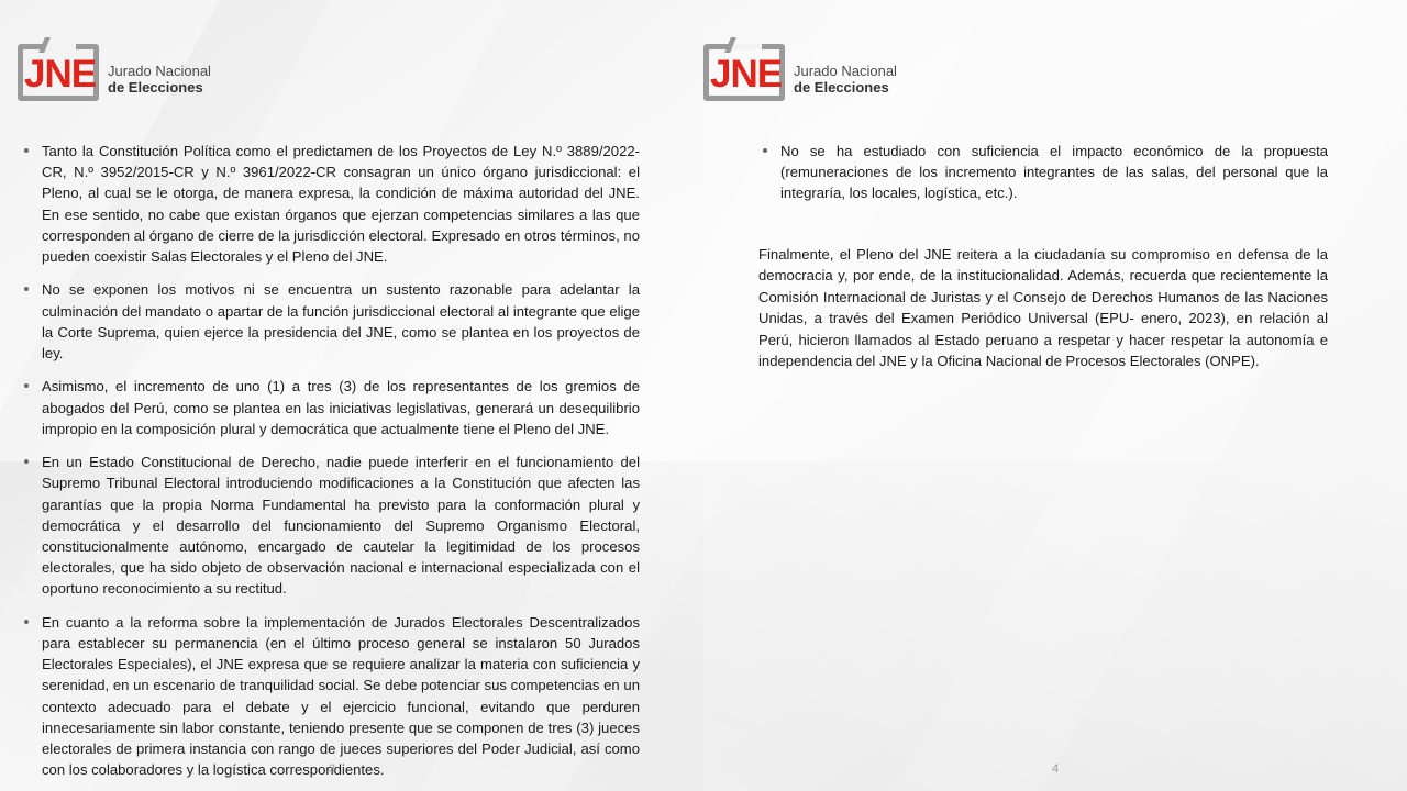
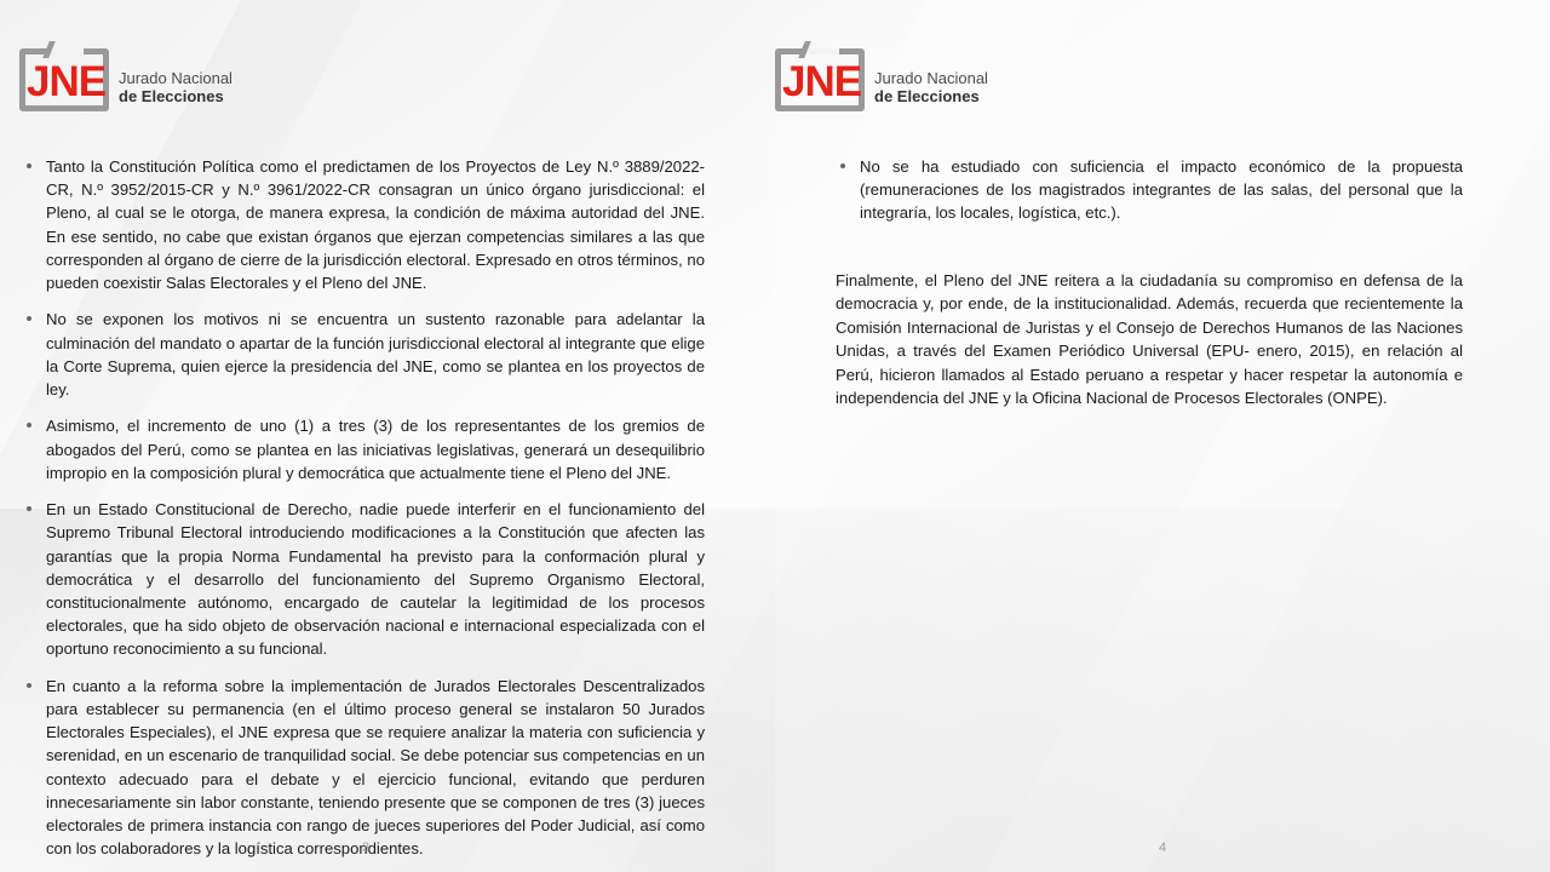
  JNE
  Jurado Nacional
  de Elecciones
  Tanto la Constitución Política como el predictamen de los Proyectos de Ley N.º 3889/2022-CR, N.º 3952/2015-CR y N.º 3961/2022-CR consagran un único órgano jurisdiccional: el Pleno, al cual se le otorga, de manera expresa, la condición de máxima autoridad del JNE. En ese sentido, no cabe que existan órganos que ejerzan competencias similares a las que corresponden al órgano de cierre de la jurisdicción electoral. Expresado en otros términos, no pueden coexistir Salas Electorales y el Pleno del JNE.
  No se exponen los motivos ni se encuentra un sustento razonable para adelantar la culminación del mandato o apartar de la función jurisdiccional electoral al integrante que elige la Corte Suprema, quien ejerce la presidencia del JNE, como se plantea en los proyectos de ley.
  Asimismo, el incremento de uno (1) a tres (3) de los representantes de los gremios de abogados del Perú, como se plantea en las iniciativas legislativas, generará un desequilibrio impropio en la composición plural y democrática que actualmente tiene el Pleno del JNE.
- En un Estado Constitucional de Derecho, nadie puede interferir en el funcionamiento del Supremo Tribunal Electoral introduciendo modificaciones a la Constitución que afecten las garantías que la propia Norma Fundamental ha previsto para la conformación plural y democrática y el desarrollo del funcionamiento del Supremo Organismo Electoral, constitucionalmente autónomo, encargado de cautelar la legitimidad de los procesos electorales, que ha sido objeto de observación nacional e internacional especializada con el oportuno reconocimiento a su rectitud.
+ En un Estado Constitucional de Derecho, nadie puede interferir en el funcionamiento del Supremo Tribunal Electoral introduciendo modificaciones a la Constitución que afecten las garantías que la propia Norma Fundamental ha previsto para la conformación plural y democrática y el desarrollo del funcionamiento del Supremo Organismo Electoral, constitucionalmente autónomo, encargado de cautelar la legitimidad de los procesos electorales, que ha sido objeto de observación nacional e internacional especializada con el oportuno reconocimiento a su funcional.
  En cuanto a la reforma sobre la implementación de Jurados Electorales Descentralizados para establecer su permanencia (en el último proceso general se instalaron 50 Jurados Electorales Especiales), el JNE expresa que se requiere analizar la materia con suficiencia y serenidad, en un escenario de tranquilidad social. Se debe potenciar sus competencias en un contexto adecuado para el debate y el ejercicio funcional, evitando que perduren innecesariamente sin labor constante, teniendo presente que se componen de tres (3) jueces electorales de primera instancia con rango de jueces superiores del Poder Judicial, así como con los colaboradores y la logística correspondientes.
  3
  JNE
  Jurado Nacional
  de Elecciones
- No se ha estudiado con suficiencia el impacto económico de la propuesta (remuneraciones de los incremento integrantes de las salas, del personal que la integraría, los locales, logística, etc.).
+ No se ha estudiado con suficiencia el impacto económico de la propuesta (remuneraciones de los magistrados integrantes de las salas, del personal que la integraría, los locales, logística, etc.).
- Finalmente, el Pleno del JNE reitera a la ciudadanía su compromiso en defensa de la democracia y, por ende, de la institucionalidad. Además, recuerda que recientemente la Comisión Internacional de Juristas y el Consejo de Derechos Humanos de las Naciones Unidas, a través del Examen Periódico Universal (EPU- enero, 2023), en relación al Perú, hicieron llamados al Estado peruano a respetar y hacer respetar la autonomía e independencia del JNE y la Oficina Nacional de Procesos Electorales (ONPE).
+ Finalmente, el Pleno del JNE reitera a la ciudadanía su compromiso en defensa de la democracia y, por ende, de la institucionalidad. Además, recuerda que recientemente la Comisión Internacional de Juristas y el Consejo de Derechos Humanos de las Naciones Unidas, a través del Examen Periódico Universal (EPU- enero, 2015), en relación al Perú, hicieron llamados al Estado peruano a respetar y hacer respetar la autonomía e independencia del JNE y la Oficina Nacional de Procesos Electorales (ONPE).
  4
